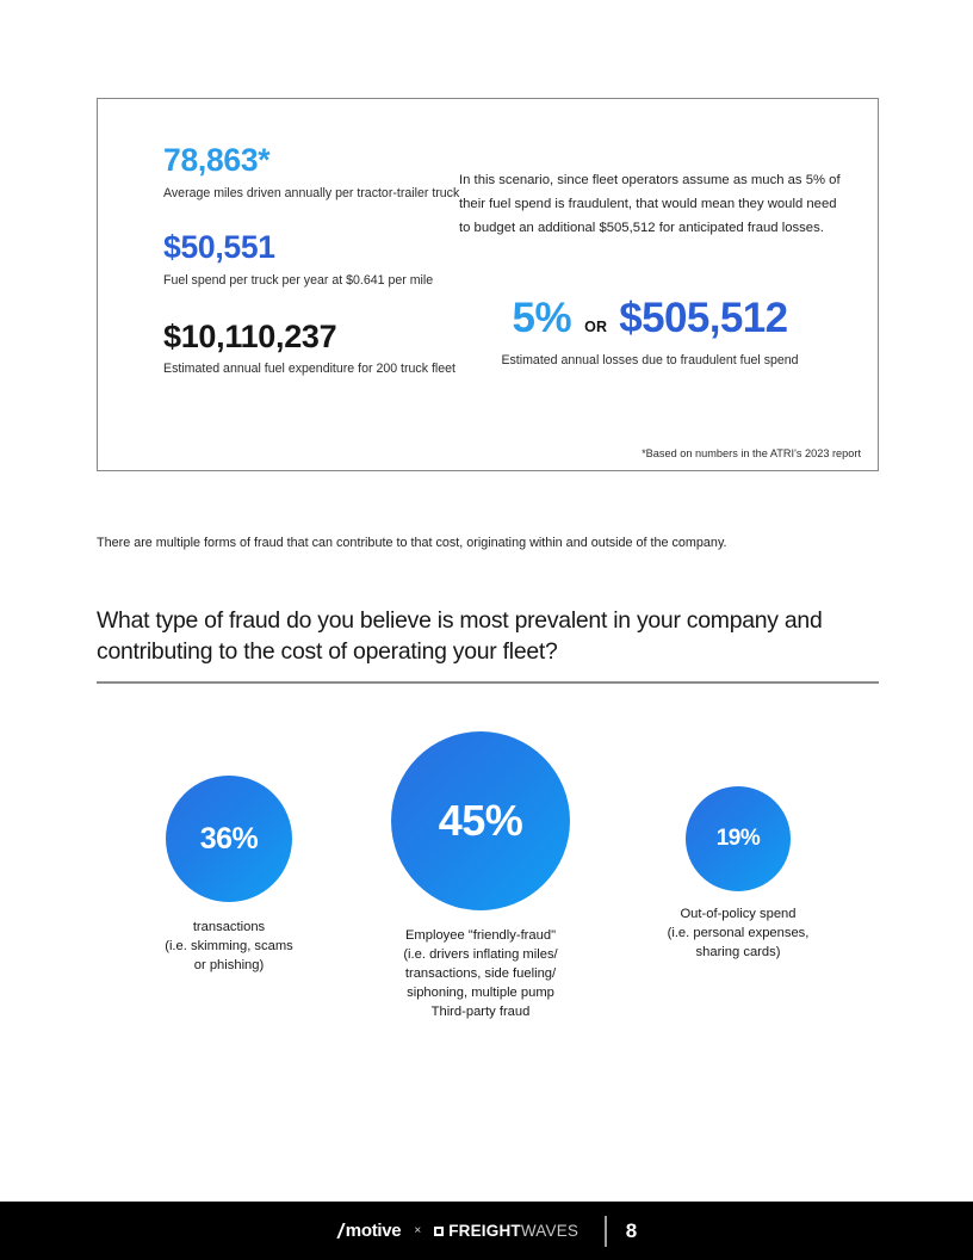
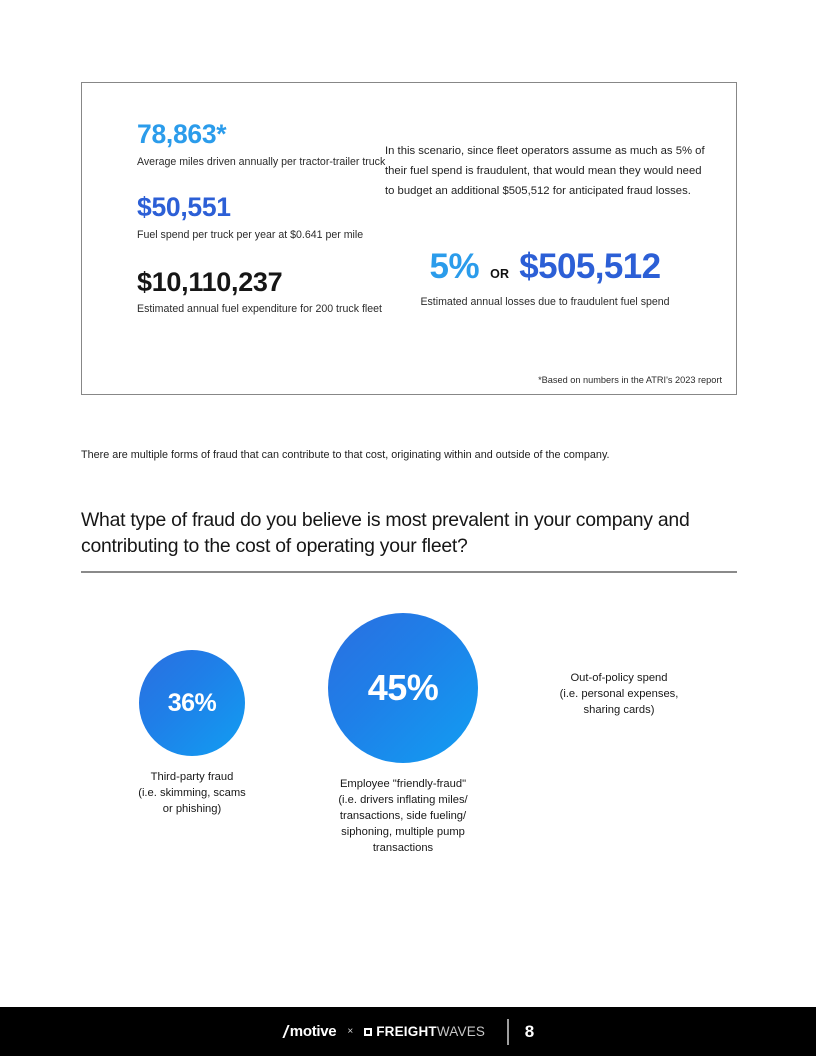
  78,863*
  Average miles driven annually per tractor-trailer truck
  $50,551
  Fuel spend per truck per year at $0.641 per mile
  $10,110,237
  Estimated annual fuel expenditure for 200 truck fleet
  In this scenario, since fleet operators assume as much as 5% of their fuel spend is fraudulent, that would mean they would need to budget an additional $505,512 for anticipated fraud losses.
  5%
  OR
  $505,512
  Estimated annual losses due to fraudulent fuel spend
  *Based on numbers in the ATRI's 2023 report
  There are multiple forms of fraud that can contribute to that cost, originating within and outside of the company.
  What type of fraud do you believe is most prevalent in your company and contributing to the cost of operating your fleet?
  36%
- transactions
+ Third-party fraud
  (i.e. skimming, scams
  or phishing)
  45%
  Employee "friendly-fraud"
  (i.e. drivers inflating miles/
  transactions, side fueling/
  siphoning, multiple pump
- Third-party fraud
+ transactions
- 19%
  Out-of-policy spend
  (i.e. personal expenses,
  sharing cards)
  motive
  ×
  FREIGHT
  WAVES
  8
